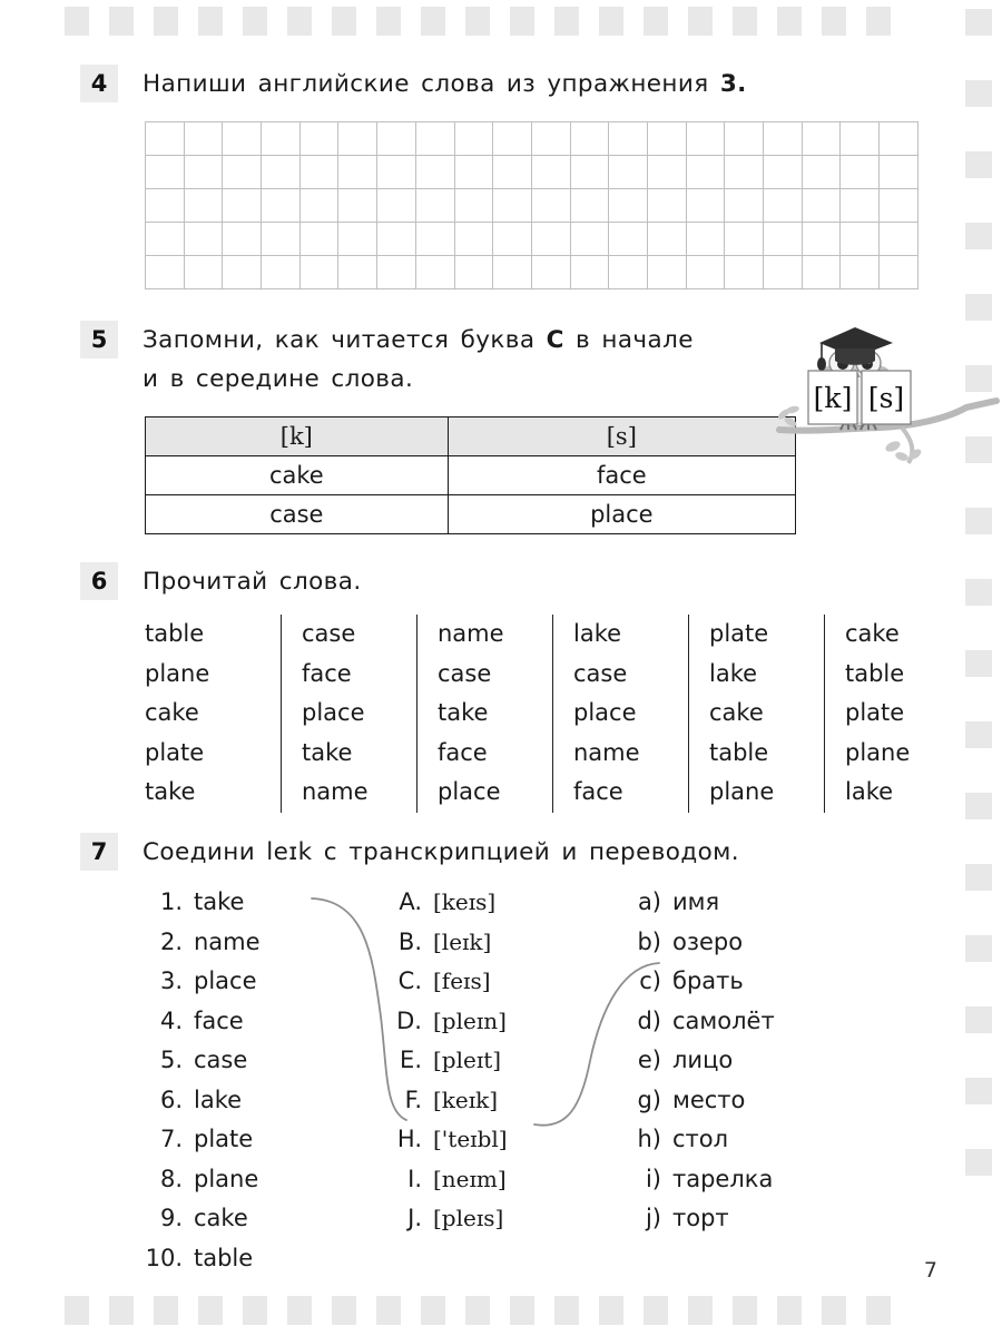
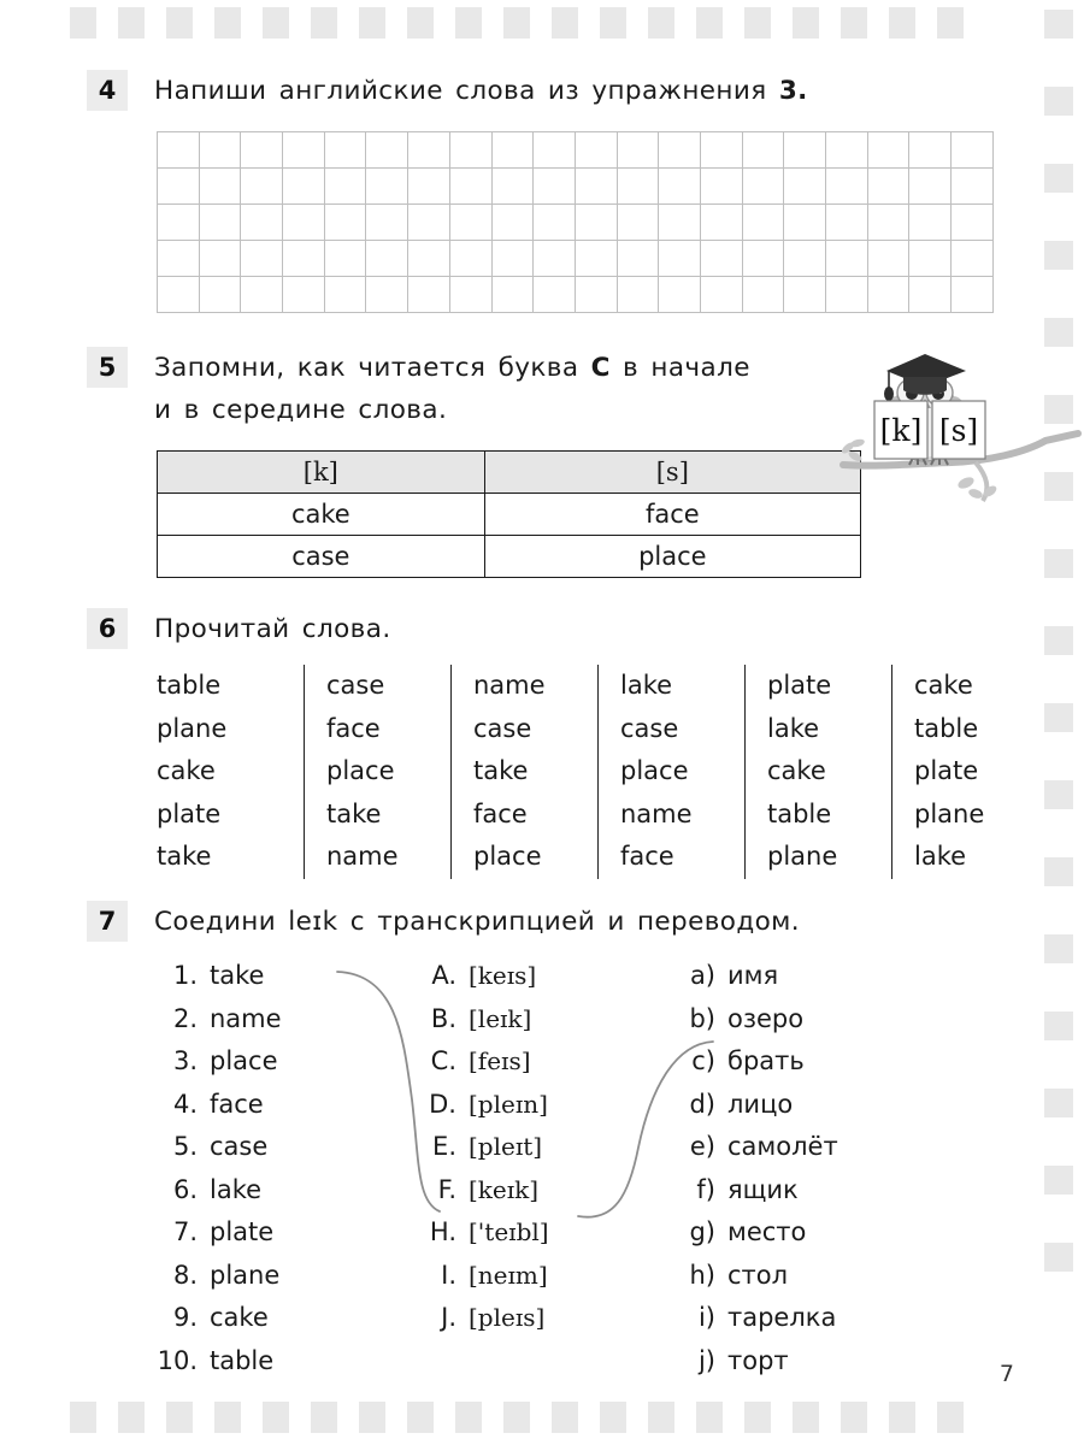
  4
  Напиши английские слова из упражнения 3.
  5
  Запомни, как читается буква C в начале
  и в середине слова.
  [k]	[s]
  cake	face
  case	place
  [k]
  [s]
  6
  Прочитай слова.
  table
  plane
  cake
  plate
  take
  case
  face
  place
  take
  name
  name
  case
  take
  face
  place
  lake
  case
  place
  name
  face
  plate
  lake
  cake
  table
  plane
  cake
  table
  plate
  plane
  lake
  7
  Соедини leɪk с транскрипцией и переводом.
  1.
  take
  2.
  name
  3.
  place
  4.
  face
  5.
  case
  6.
  lake
  7.
  plate
  8.
  plane
  9.
  cake
  10.
  table
  A.
  [keɪs]
  B.
  [leɪk]
  C.
  [feɪs]
  D.
  [pleɪn]
  E.
  [pleɪt]
  F.
  [keɪk]
  H.
  ['teɪbl]
  I.
  [neɪm]
  J.
  [pleɪs]
  a)
  имя
  b)
  озеро
  c)
  брать
  d)
- самолёт
+ лицо
  e)
- лицо
+ самолёт
+ f)
+ ящик
  g)
  место
  h)
  стол
  i)
  тарелка
  j)
  торт
  7
